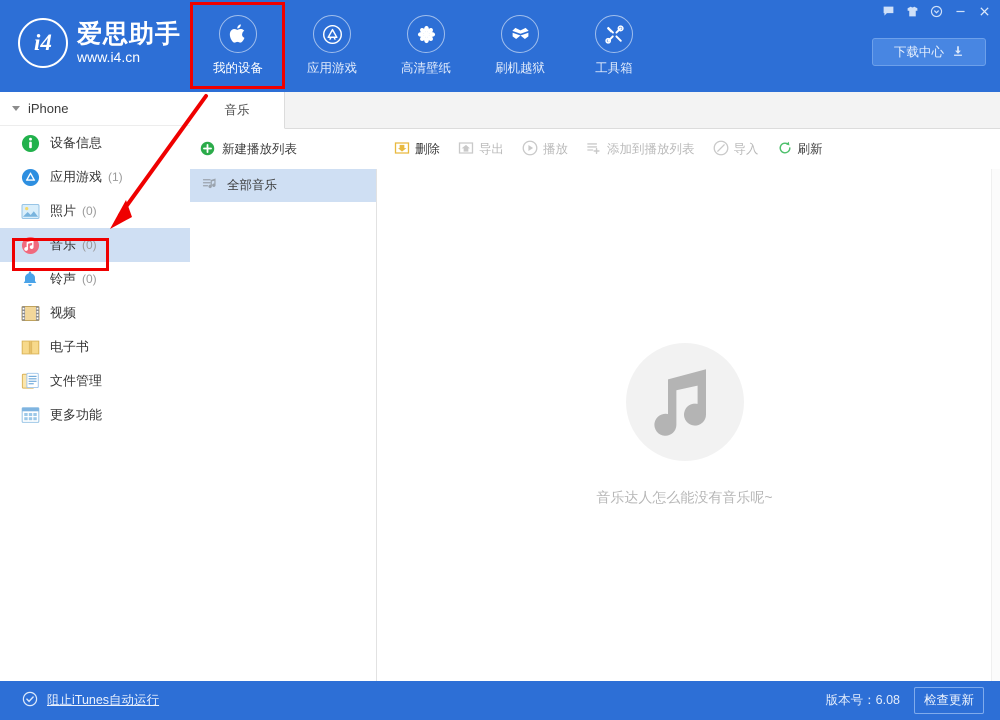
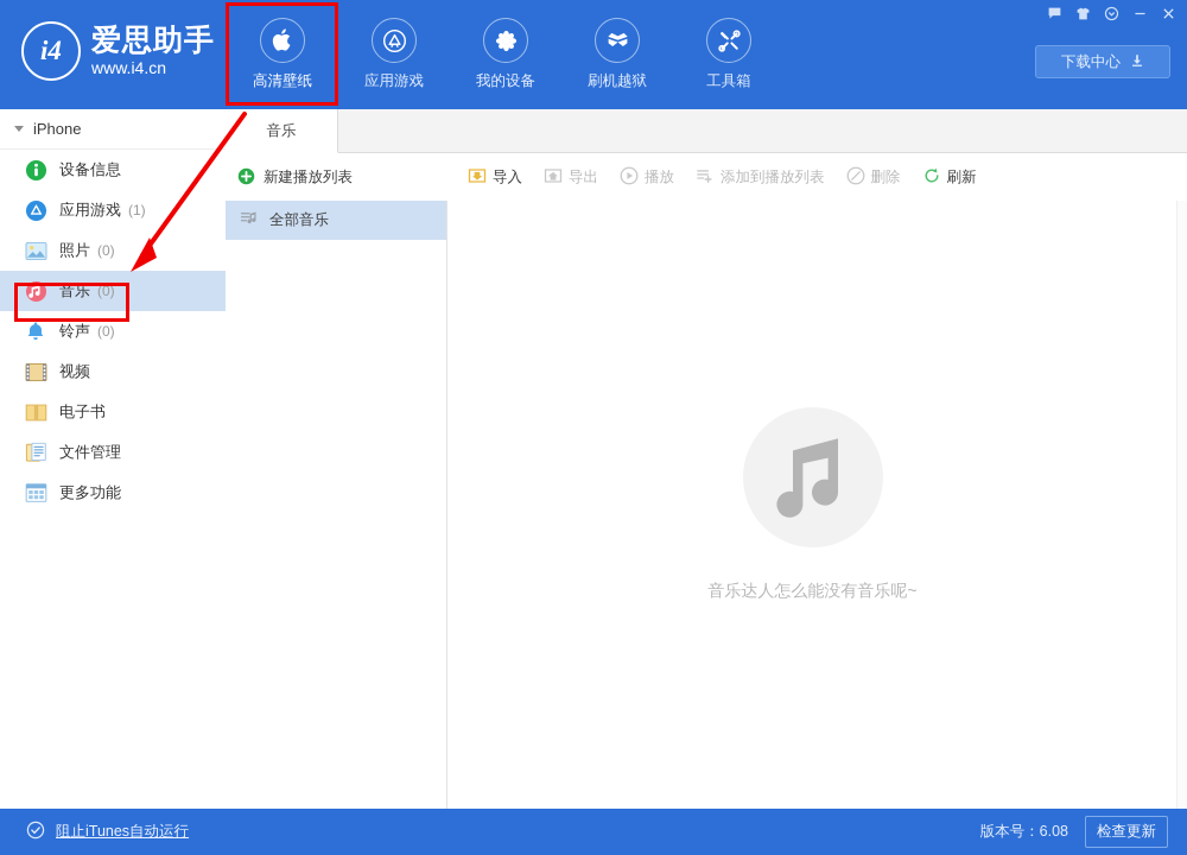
  i4
  爱思助手
  www.i4.cn
- 我的设备
+ 高清壁纸
  应用游戏
- 高清壁纸
+ 我的设备
  刷机越狱
  工具箱
  下载中心
  iPhone
  设备信息
  应用游戏
  (1)
  照片
  (0)
  音乐
  (0)
  铃声
  (0)
  视频
  电子书
  文件管理
  更多功能
  音乐
  新建播放列表
- 删除
+ 导入
  导出
  播放
  添加到播放列表
- 导入
+ 删除
  刷新
  全部音乐
  音乐达人怎么能没有音乐呢~
  阻止iTunes自动运行
  版本号：6.08
  检查更新
